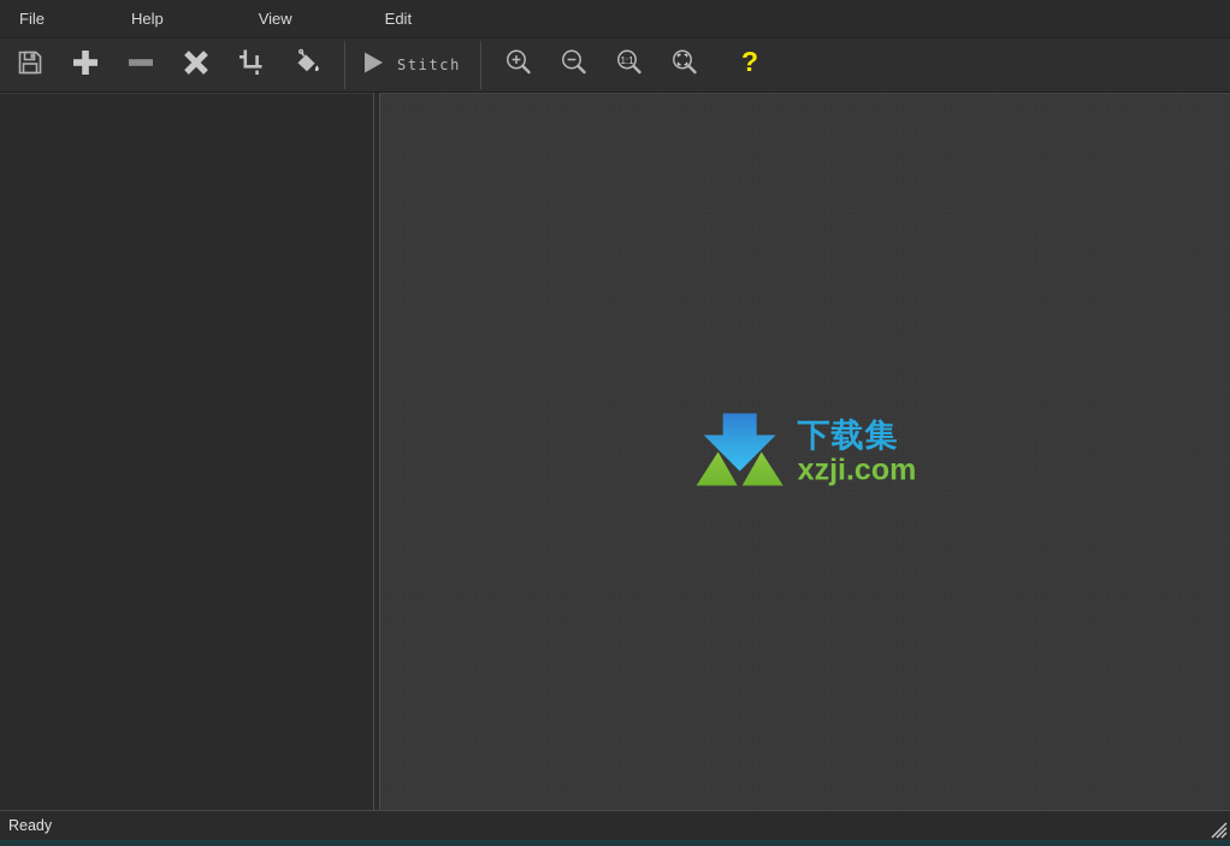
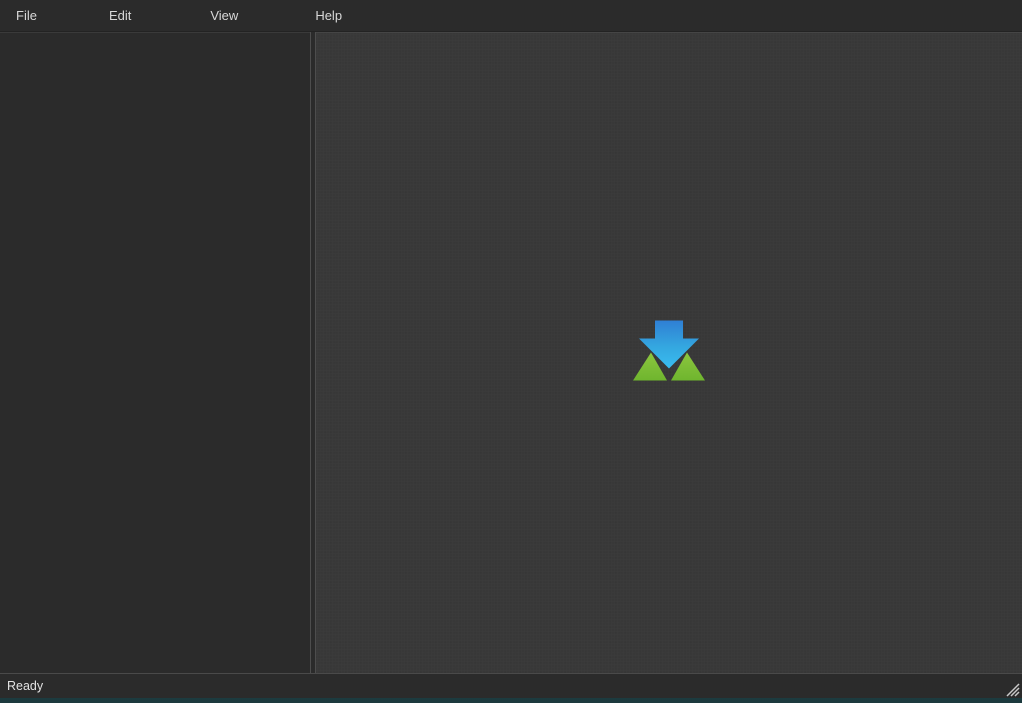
  File
- Help
+ Edit
  View
- Edit
+ Help
- Stitch
- 1:1
- ?
- 下载集
- xzji.com
  Ready
